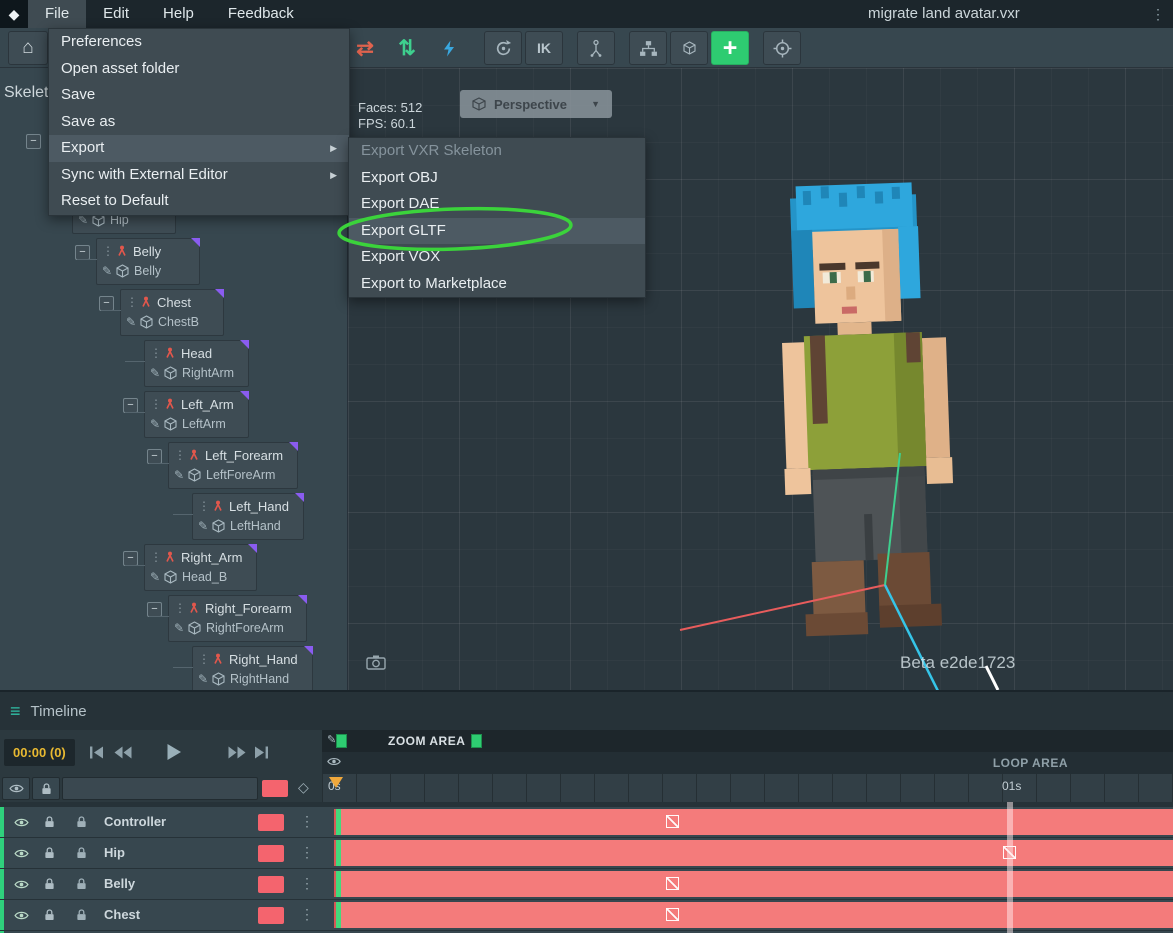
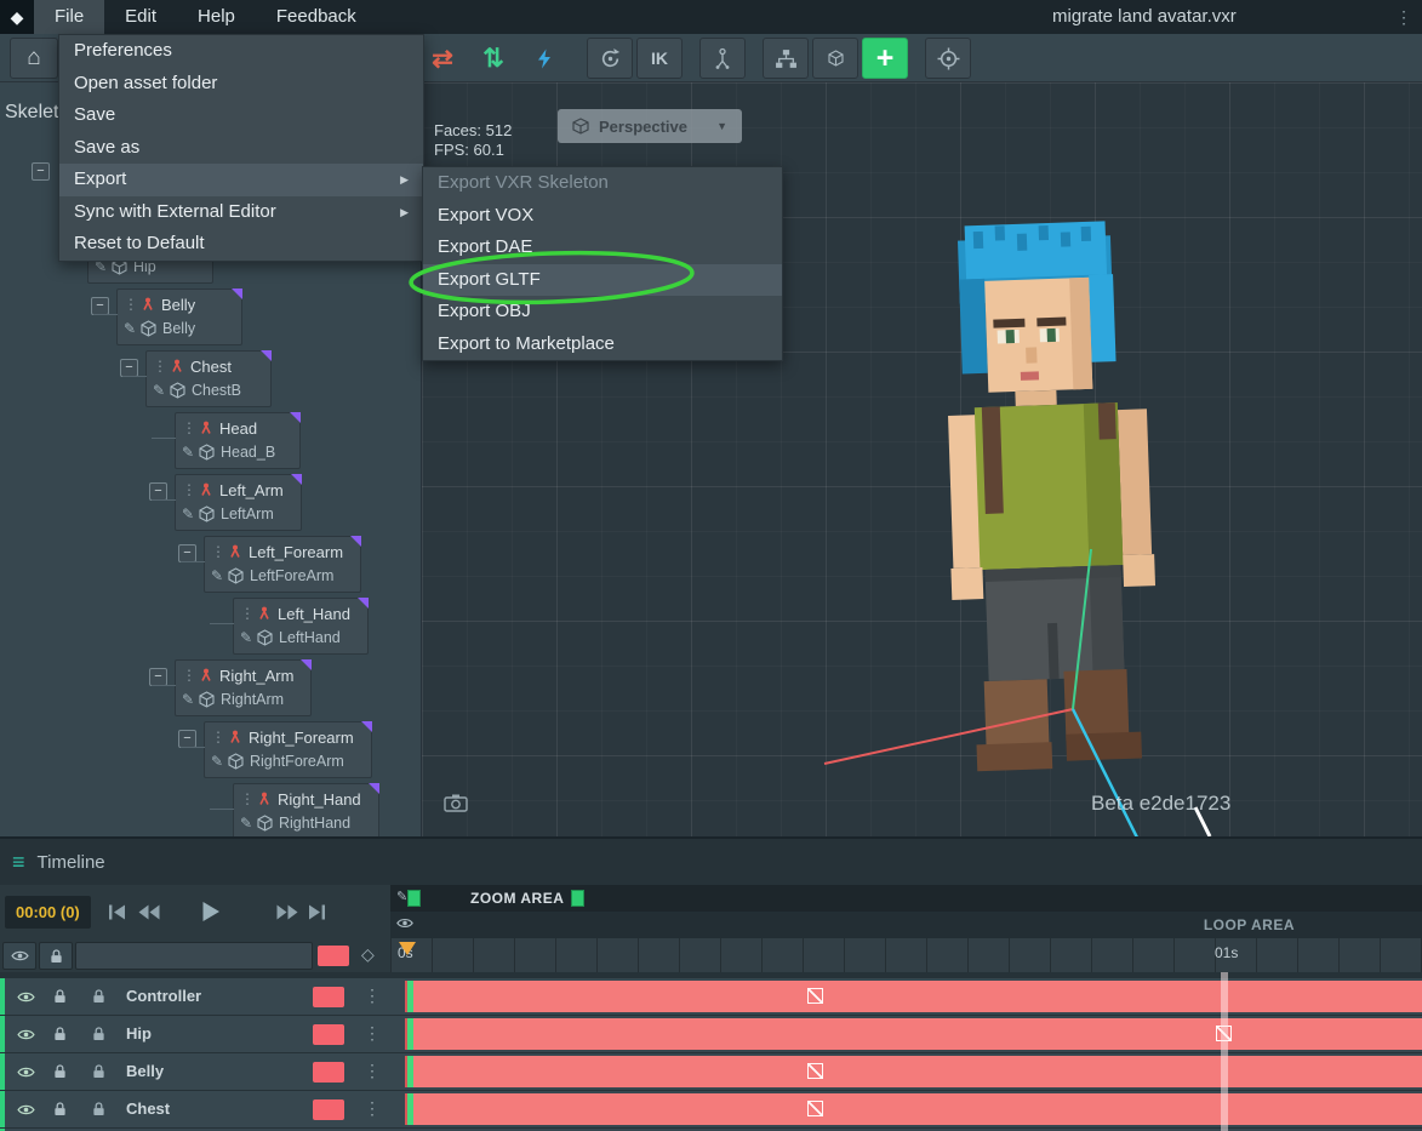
  ◆
  File
  Edit
  Help
  Feedback
  migrate land avatar.vxr
  ⋮
  ⌂
  ⇄
  ⇅
  IK
  +
  Skelet
  −
  ✎
  Hip
  −
  ⋮
  Belly
  ✎
  Belly
  −
  ⋮
  Chest
  ✎
  ChestB
  ⋮
  Head
  ✎
- RightArm
+ Head_B
  −
  ⋮
  Left_Arm
  ✎
  LeftArm
  −
  ⋮
  Left_Forearm
  ✎
  LeftForeArm
  ⋮
  Left_Hand
  ✎
  LeftHand
  −
  ⋮
  Right_Arm
  ✎
- Head_B
+ RightArm
  −
  ⋮
  Right_Forearm
  ✎
  RightForeArm
  ⋮
  Right_Hand
  ✎
  RightHand
  Faces: 512
  FPS: 60.1
  Perspective
  ▼
  Beta e2de1723
  ≡
  Timeline
  00:00 (0)
  ✎
  ZOOM AREA
  LOOP AREA
  ◇
  0s
  01s
  Controller
  ⋮
  Hip
  ⋮
  Belly
  ⋮
  Chest
  ⋮
  Preferences
  Open asset folder
  Save
  Save as
  Export
  ▶
  Sync with External Editor
  ▶
  Reset to Default
  Export VXR Skeleton
- Export OBJ
+ Export VOX
  Export DAE
  Export GLTF
- Export VOX
+ Export OBJ
  Export to Marketplace
